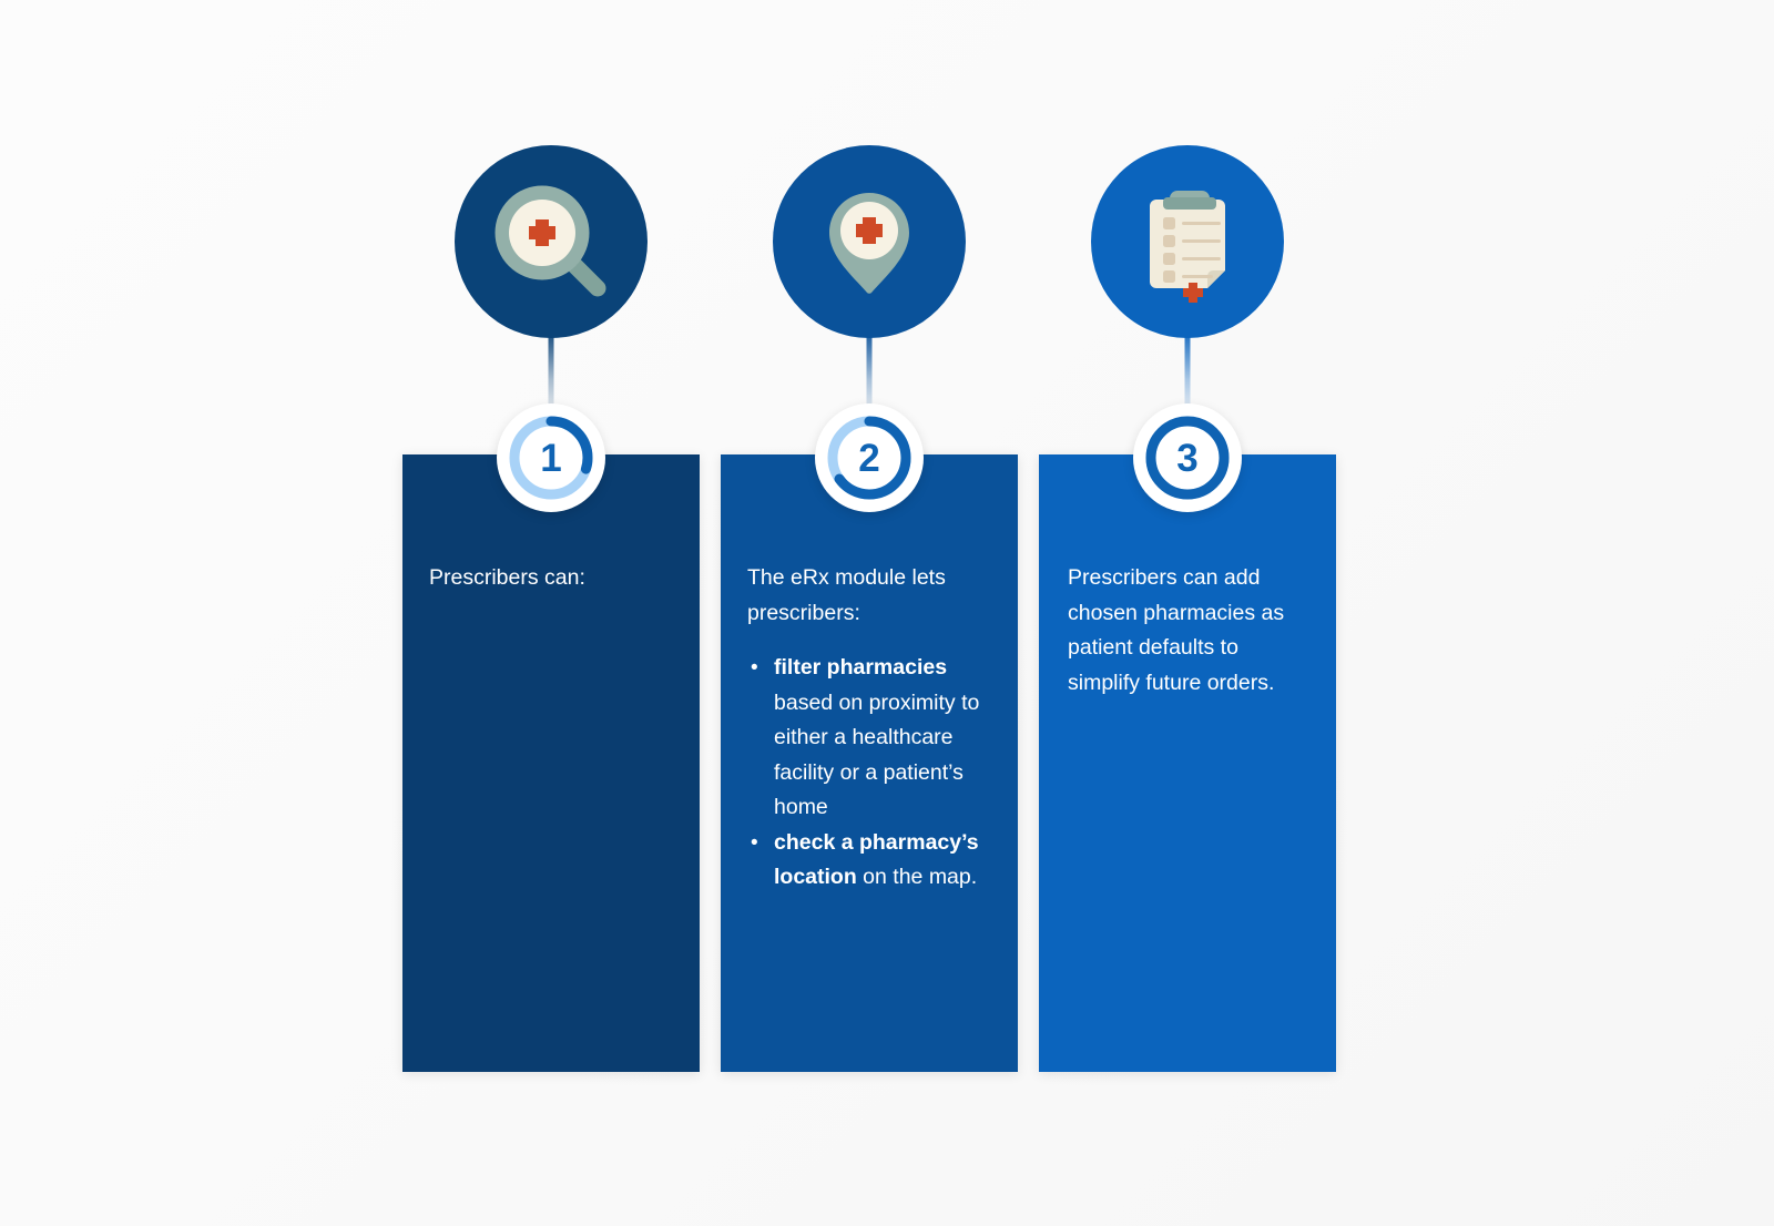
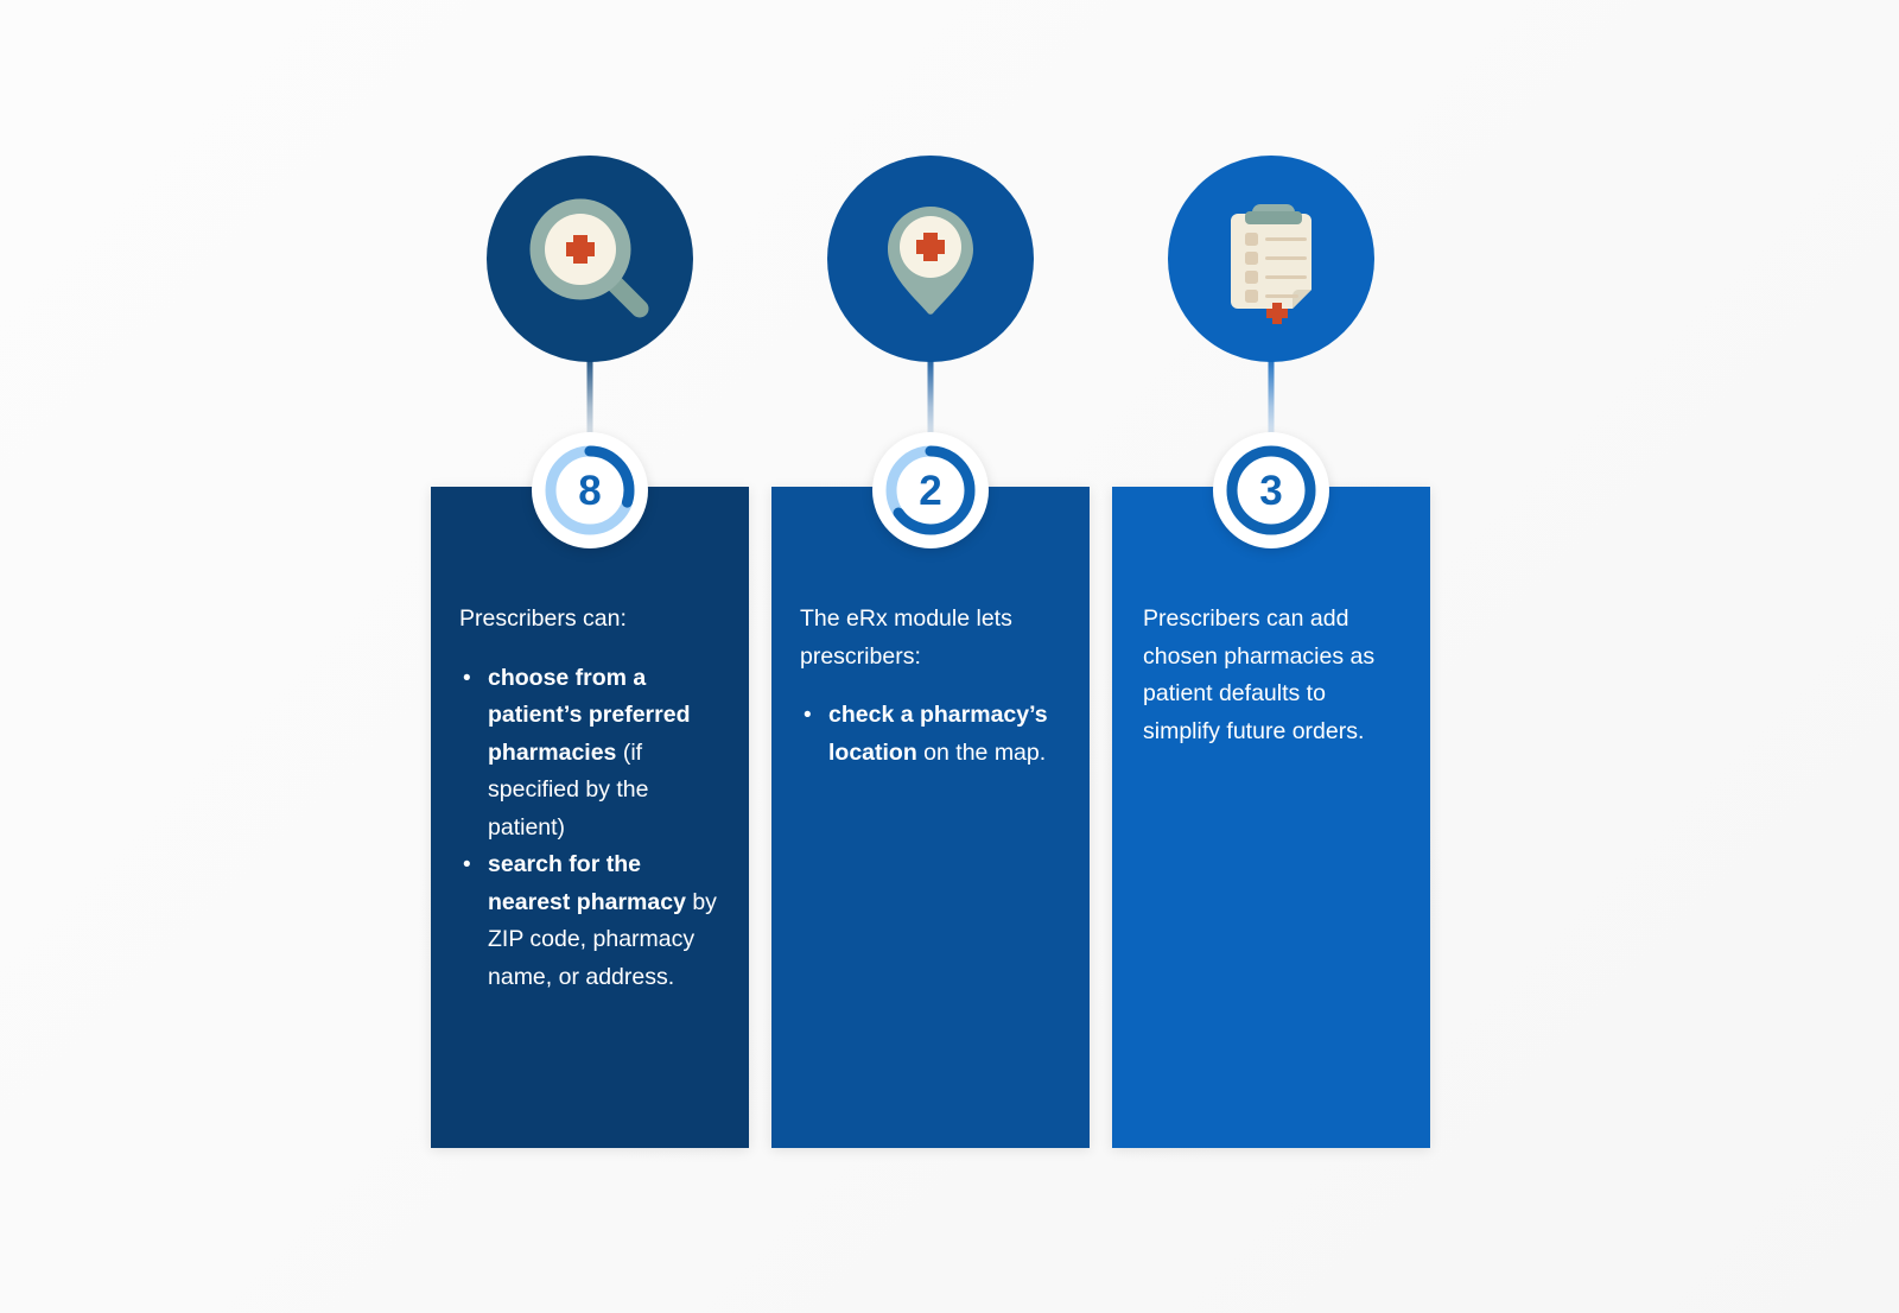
  Prescribers can:
+ choose from a patient’s preferred pharmacies (if specified by the patient)
+ search for the nearest pharmacy by ZIP code, pharmacy name, or address.
- 1
+ 8
  The eRx module lets prescribers:
- filter pharmacies based on proximity to either a healthcare facility or a patient’s home
  check a pharmacy’s location on the map.
  2
  Prescribers can add chosen pharmacies as patient defaults to simplify future orders.
  3
